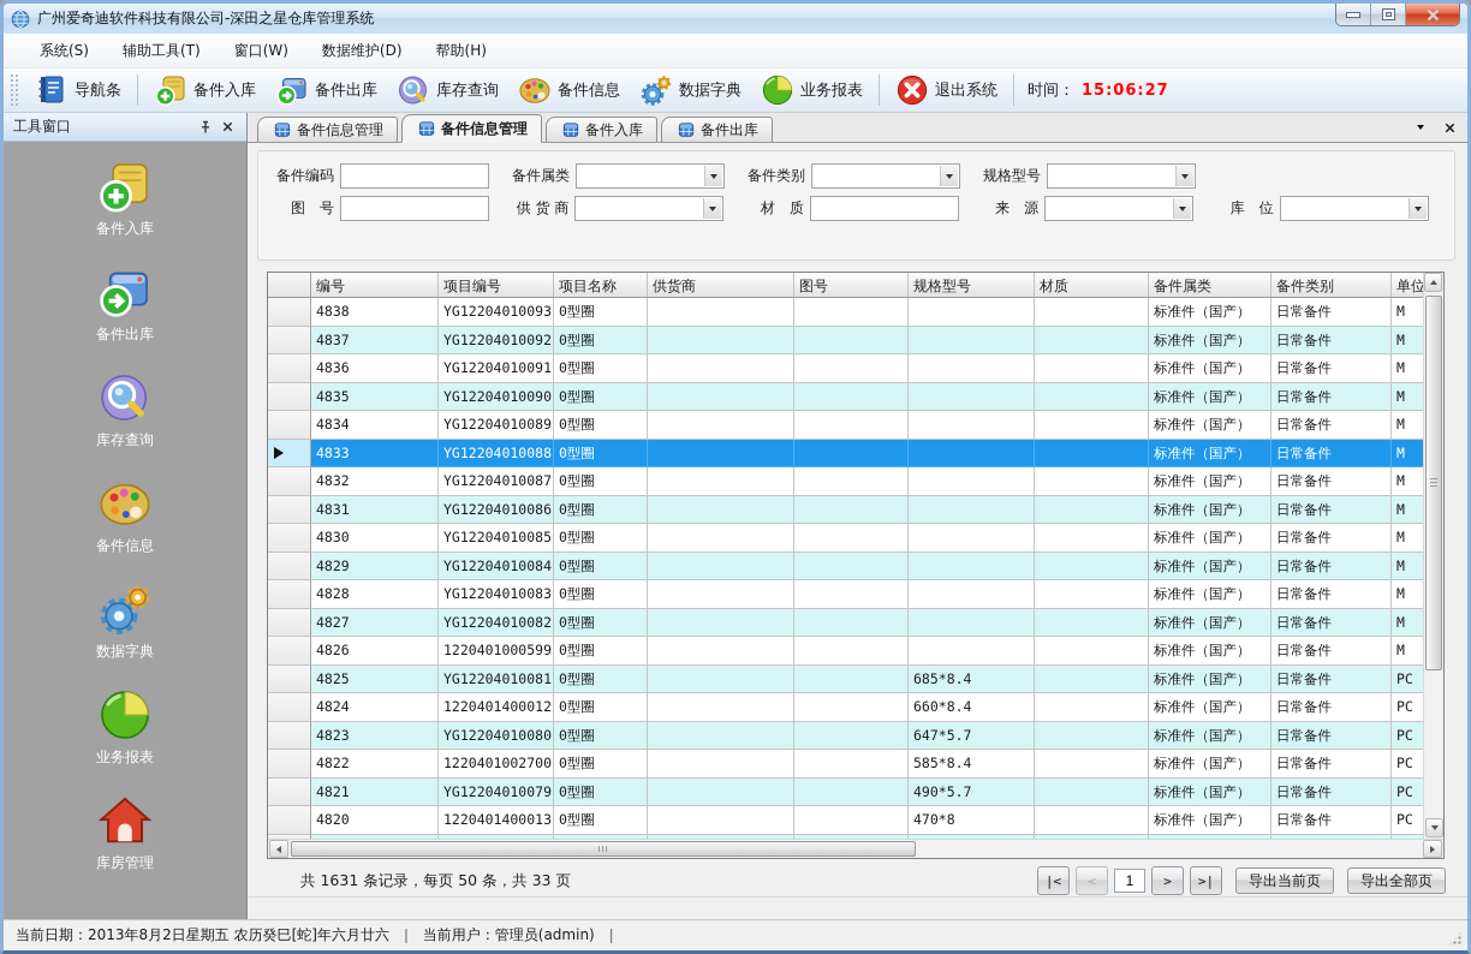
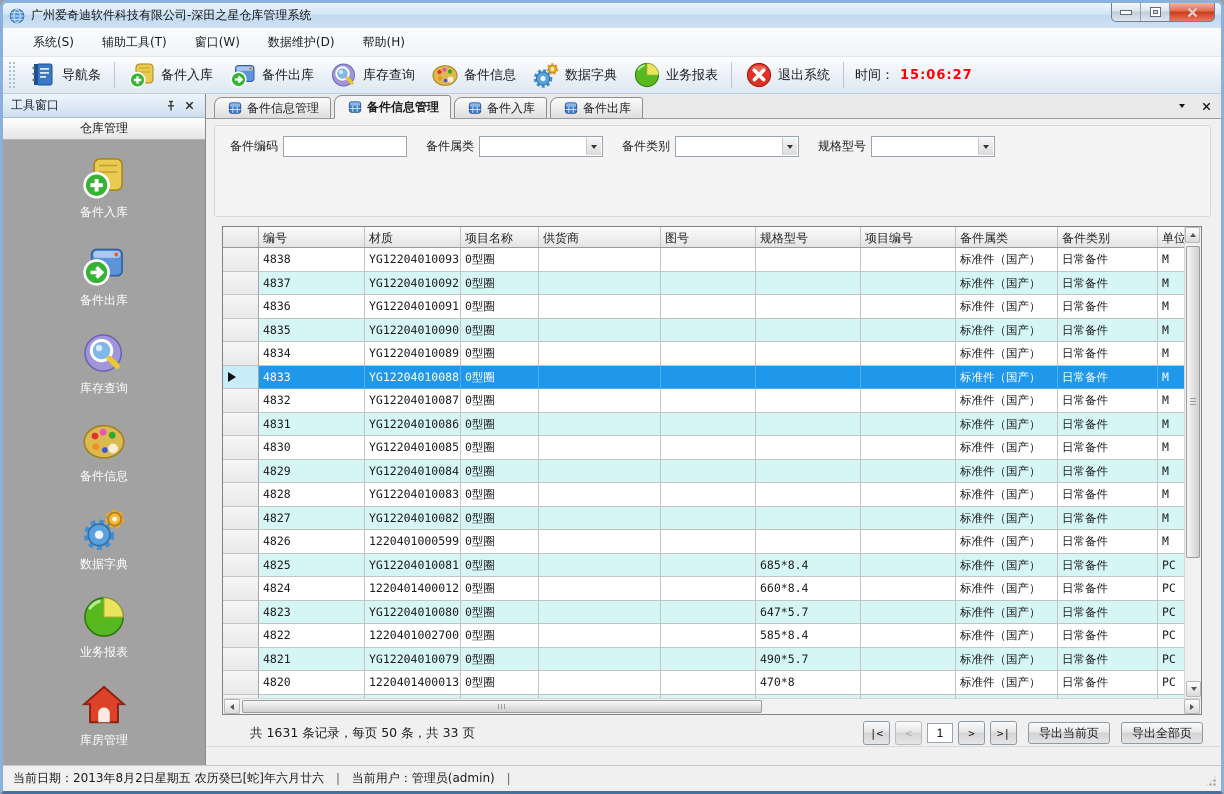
  广州爱奇迪软件科技有限公司-深田之星仓库管理系统
  系统(S)
  辅助工具(T)
  窗口(W)
  数据维护(D)
  帮助(H)
  导航条
  备件入库
  备件出库
  库存查询
  备件信息
  数据字典
  业务报表
  退出系统
  时间：
  15:06:27
  工具窗口
+ 仓库管理
  备件入库
  备件出库
  库存查询
  备件信息
  数据字典
  业务报表
  库房管理
  备件信息管理
  备件信息管理
  备件入库
  备件出库
  备件编码
  备件属类
  备件类别
  规格型号
- 图 号
- 供 货 商
- 材 质
- 来 源
- 库 位
  编号
- 项目编号
+ 材质
  项目名称
  供货商
  图号
  规格型号
- 材质
+ 项目编号
  备件属类
  备件类别
  单位
  4838
  YG12204010093
  0型圈
  标准件（国产）
  日常备件
  M
  4837
  YG12204010092
  0型圈
  标准件（国产）
  日常备件
  M
  4836
  YG12204010091
  0型圈
  标准件（国产）
  日常备件
  M
  4835
  YG12204010090
  0型圈
  标准件（国产）
  日常备件
  M
  4834
  YG12204010089
  0型圈
  标准件（国产）
  日常备件
  M
  4833
  YG12204010088
  0型圈
  标准件（国产）
  日常备件
  M
  4832
  YG12204010087
  0型圈
  标准件（国产）
  日常备件
  M
  4831
  YG12204010086
  0型圈
  标准件（国产）
  日常备件
  M
  4830
  YG12204010085
  0型圈
  标准件（国产）
  日常备件
  M
  4829
  YG12204010084
  0型圈
  标准件（国产）
  日常备件
  M
  4828
  YG12204010083
  0型圈
  标准件（国产）
  日常备件
  M
  4827
  YG12204010082
  0型圈
  标准件（国产）
  日常备件
  M
  4826
  1220401000599
  0型圈
  标准件（国产）
  日常备件
  M
  4825
  YG12204010081
  0型圈
  685*8.4
  标准件（国产）
  日常备件
  PC
  4824
  1220401400012
  0型圈
  660*8.4
  标准件（国产）
  日常备件
  PC
  4823
  YG12204010080
  0型圈
  647*5.7
  标准件（国产）
  日常备件
  PC
  4822
  1220401002700
  0型圈
  585*8.4
  标准件（国产）
  日常备件
  PC
  4821
  YG12204010079
  0型圈
  490*5.7
  标准件（国产）
  日常备件
  PC
  4820
  1220401400013
  0型圈
  470*8
  标准件（国产）
  日常备件
  PC
  共 1631 条记录，每页 50 条，共 33 页
  |<
  <
  1
  >
  >|
  导出当前页
  导出全部页
  当前日期：2013年8月2日星期五 农历癸巳[蛇]年六月廿六
  ｜
  当前用户：管理员(admin)
  ｜
